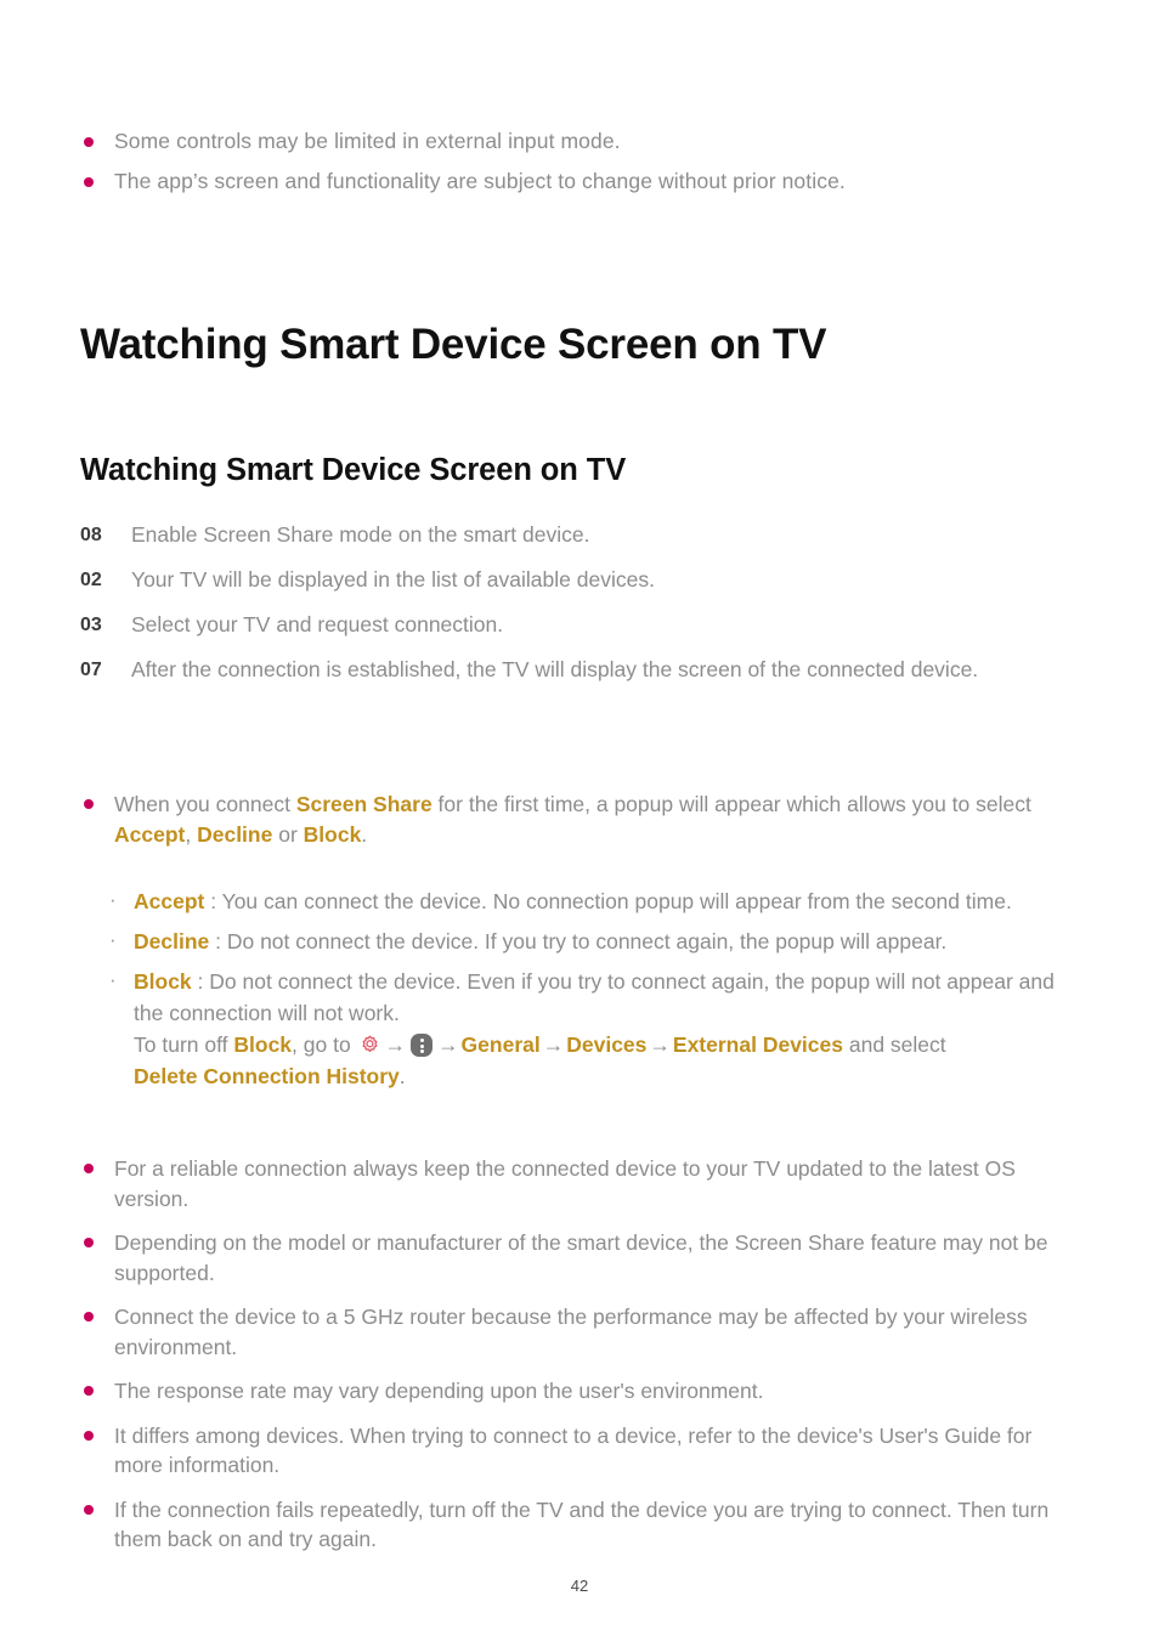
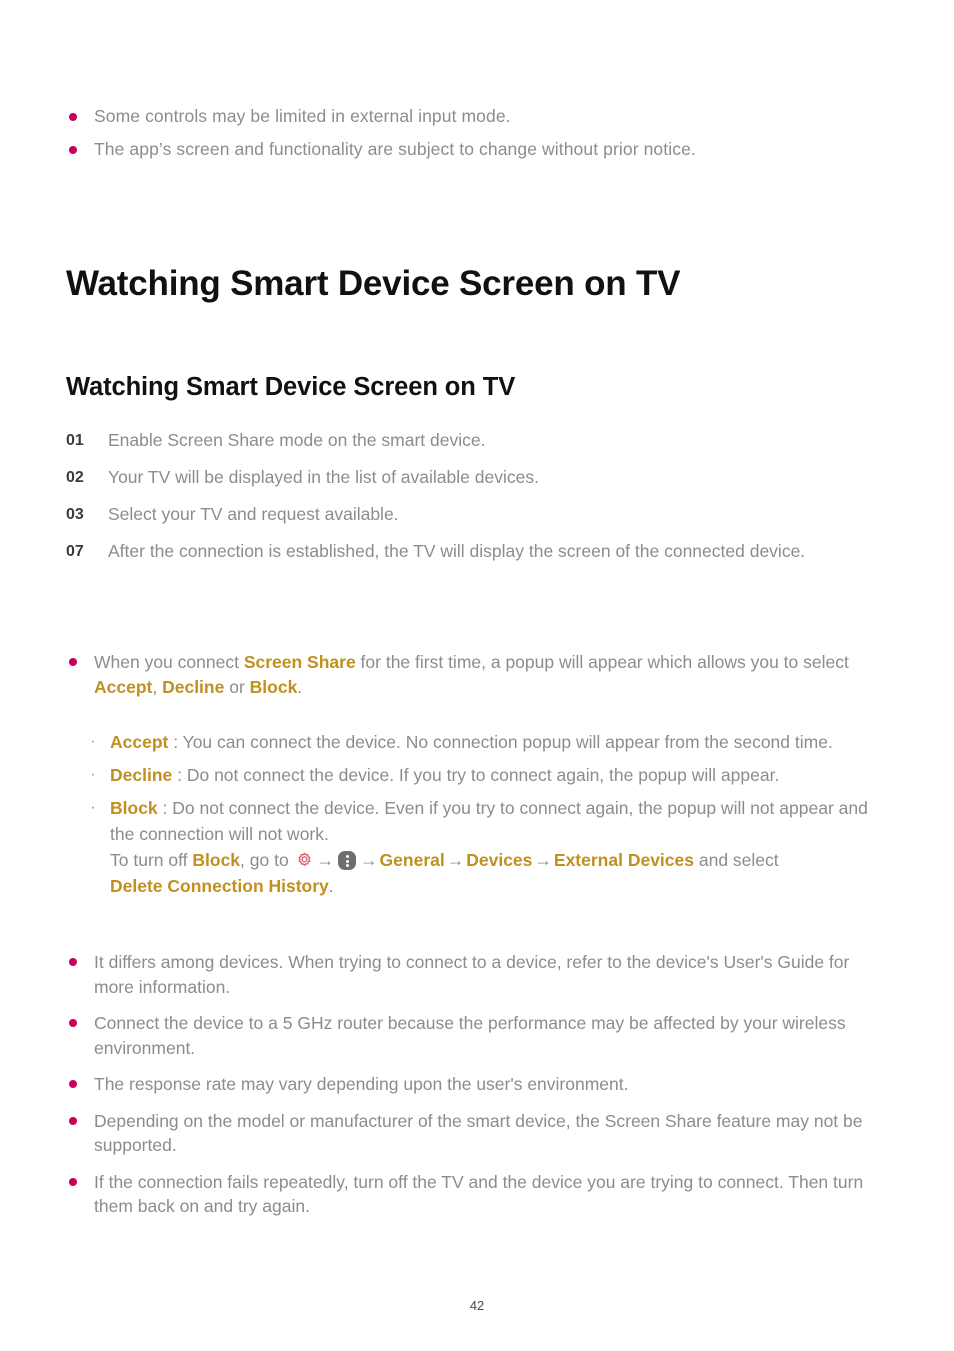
  Some controls may be limited in external input mode.
  The app’s screen and functionality are subject to change without prior notice.
  Watching Smart Device Screen on TV
  Watching Smart Device Screen on TV
- 08
+ 01
  Enable Screen Share mode on the smart device.
  02
  Your TV will be displayed in the list of available devices.
  03
- Select your TV and request connection.
+ Select your TV and request available.
  07
  After the connection is established, the TV will display the screen of the connected device.
  When you connect Screen Share for the first time, a popup will appear which allows you to select Accept, Decline or Block.
  ·
  Accept : You can connect the device. No connection popup will appear from the second time.
  ·
  Decline : Do not connect the device. If you try to connect again, the popup will appear.
  ·
  Block : Do not connect the device. Even if you try to connect again, the popup will not appear and the connection will not work.
  To turn off Block, go to → →General→Devices→External Devices and select
  Delete Connection History.
- For a reliable connection always keep the connected device to your TV updated to the latest OS version.
- Depending on the model or manufacturer of the smart device, the Screen Share feature may not be supported.
+ It differs among devices. When trying to connect to a device, refer to the device's User's Guide for more information.
  Connect the device to a 5 GHz router because the performance may be affected by your wireless environment.
  The response rate may vary depending upon the user's environment.
- It differs among devices. When trying to connect to a device, refer to the device's User's Guide for more information.
+ Depending on the model or manufacturer of the smart device, the Screen Share feature may not be supported.
  If the connection fails repeatedly, turn off the TV and the device you are trying to connect. Then turn them back on and try again.
  42
